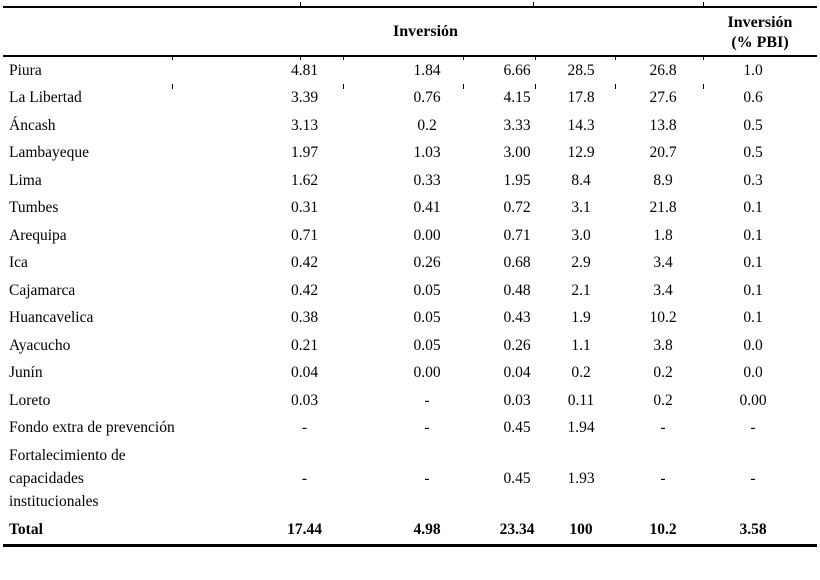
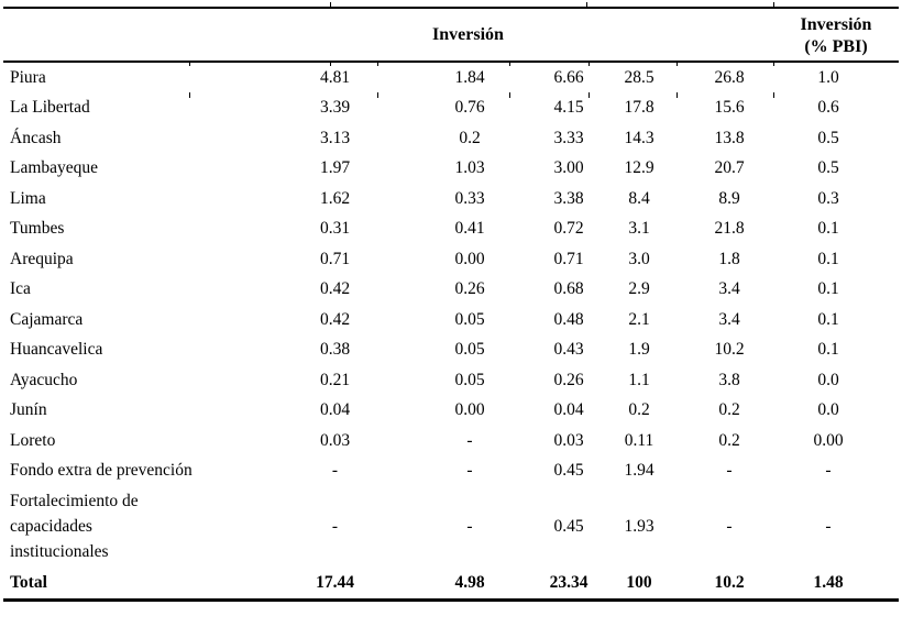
  	Inversión	Inversión (% PBI)
  Piura	4.81	1.84	6.66	28.5	26.8	1.0
- La Libertad	3.39	0.76	4.15	17.8	27.6	0.6
+ La Libertad	3.39	0.76	4.15	17.8	15.6	0.6
  Áncash	3.13	0.2	3.33	14.3	13.8	0.5
  Lambayeque	1.97	1.03	3.00	12.9	20.7	0.5
- Lima	1.62	0.33	1.95	8.4	8.9	0.3
+ Lima	1.62	0.33	3.38	8.4	8.9	0.3
  Tumbes	0.31	0.41	0.72	3.1	21.8	0.1
  Arequipa	0.71	0.00	0.71	3.0	1.8	0.1
  Ica	0.42	0.26	0.68	2.9	3.4	0.1
  Cajamarca	0.42	0.05	0.48	2.1	3.4	0.1
  Huancavelica	0.38	0.05	0.43	1.9	10.2	0.1
  Ayacucho	0.21	0.05	0.26	1.1	3.8	0.0
  Junín	0.04	0.00	0.04	0.2	0.2	0.0
  Loreto	0.03	-	0.03	0.11	0.2	0.00
  Fondo extra de prevención	-	-	0.45	1.94	-	-
  Fortalecimiento de capacidades institucionales	-	-	0.45	1.93	-	-
- Total	17.44	4.98	23.34	100	10.2	3.58
+ Total	17.44	4.98	23.34	100	10.2	1.48
